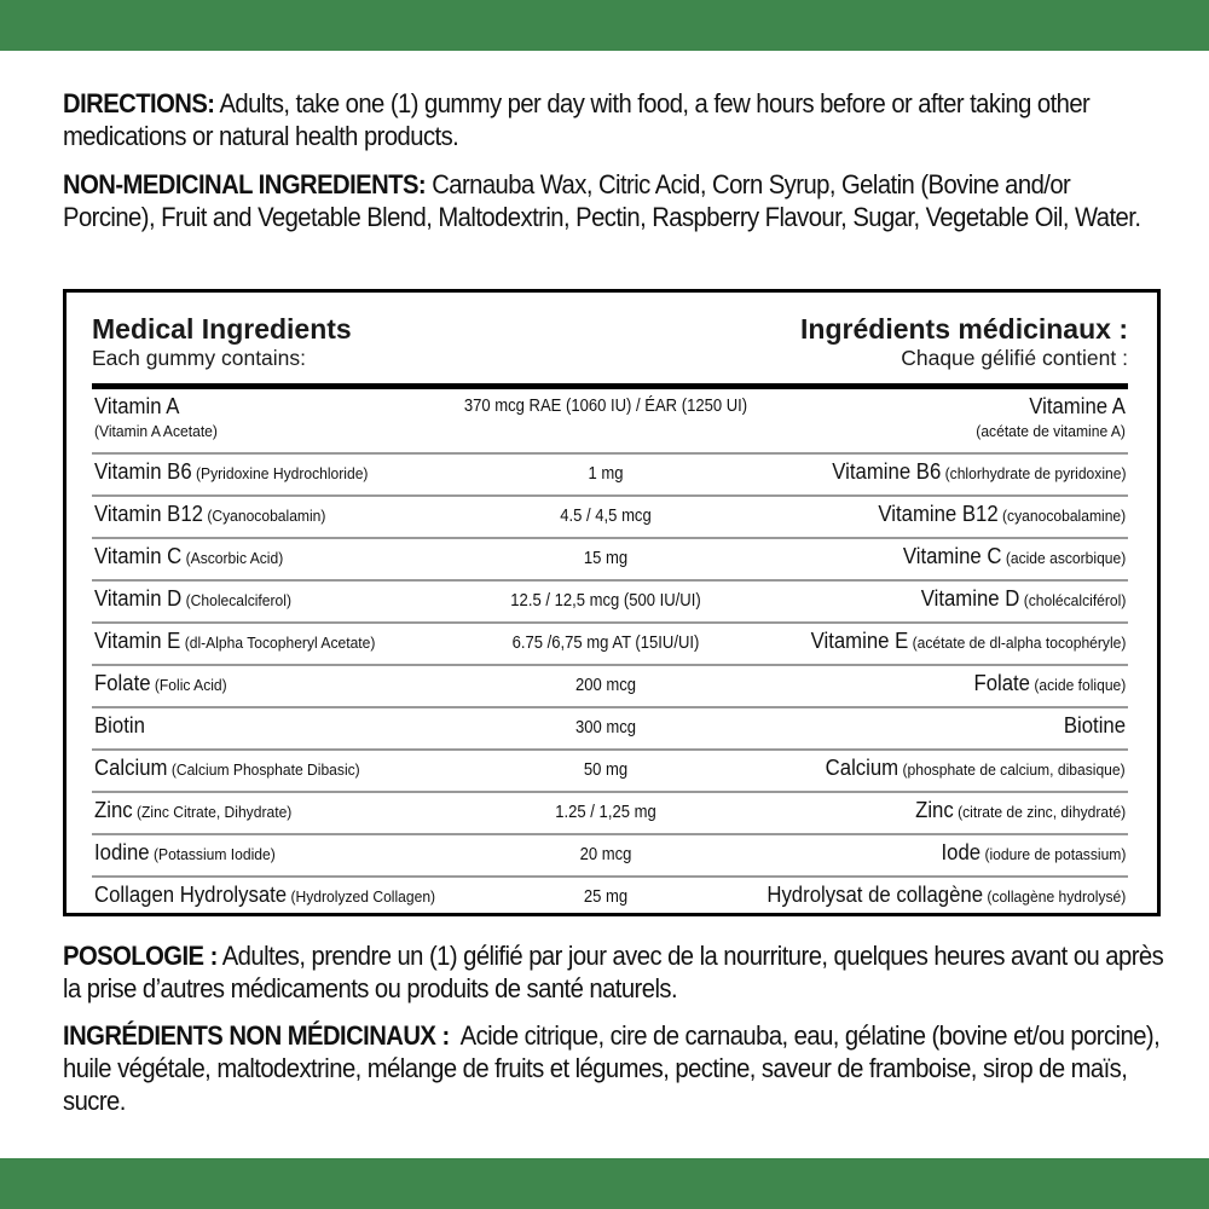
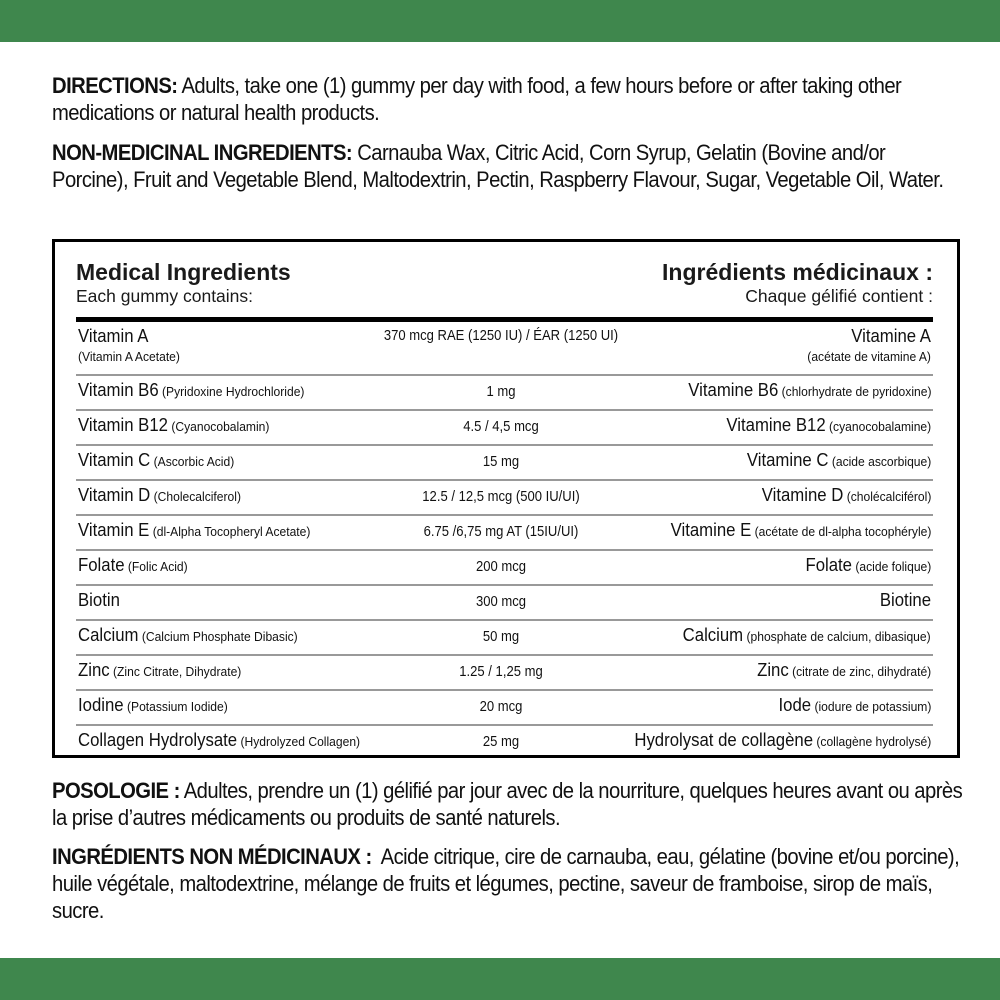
  DIRECTIONS: Adults, take one (1) gummy per day with food, a few hours before or after taking other medications or natural health products.
  NON-MEDICINAL INGREDIENTS: Carnauba Wax, Citric Acid, Corn Syrup, Gelatin (Bovine and/or Porcine), Fruit and Vegetable Blend, Maltodextrin, Pectin, Raspberry Flavour, Sugar, Vegetable Oil, Water.
  Medical Ingredients
  Each gummy contains:
  Ingrédients médicinaux :
  Chaque gélifié contient :
  Vitamin A
  (Vitamin A Acetate)
- 370 mcg RAE (1060 IU) / ÉAR (1250 UI)
+ 370 mcg RAE (1250 IU) / ÉAR (1250 UI)
  Vitamine A
  (acétate de vitamine A)
  Vitamin B6 (Pyridoxine Hydrochloride)
  1 mg
  Vitamine B6 (chlorhydrate de pyridoxine)
  Vitamin B12 (Cyanocobalamin)
  4.5 / 4,5 mcg
  Vitamine B12 (cyanocobalamine)
  Vitamin C (Ascorbic Acid)
  15 mg
  Vitamine C (acide ascorbique)
  Vitamin D (Cholecalciferol)
  12.5 / 12,5 mcg (500 IU/UI)
  Vitamine D (cholécalciférol)
  Vitamin E (dl-Alpha Tocopheryl Acetate)
  6.75 /6,75 mg AT (15IU/UI)
  Vitamine E (acétate de dl-alpha tocophéryle)
  Folate (Folic Acid)
  200 mcg
  Folate (acide folique)
  Biotin
  300 mcg
  Biotine
  Calcium (Calcium Phosphate Dibasic)
  50 mg
  Calcium (phosphate de calcium, dibasique)
  Zinc (Zinc Citrate, Dihydrate)
  1.25 / 1,25 mg
  Zinc (citrate de zinc, dihydraté)
  Iodine (Potassium Iodide)
  20 mcg
  Iode (iodure de potassium)
  Collagen Hydrolysate (Hydrolyzed Collagen)
  25 mg
  Hydrolysat de collagène (collagène hydrolysé)
  POSOLOGIE : Adultes, prendre un (1) gélifié par jour avec de la nourriture, quelques heures avant ou après la prise d’autres médicaments ou produits de santé naturels.
  INGRÉDIENTS NON MÉDICINAUX : Acide citrique, cire de carnauba, eau, gélatine (bovine et/ou porcine), huile végétale, maltodextrine, mélange de fruits et légumes, pectine, saveur de framboise, sirop de maïs, sucre.
